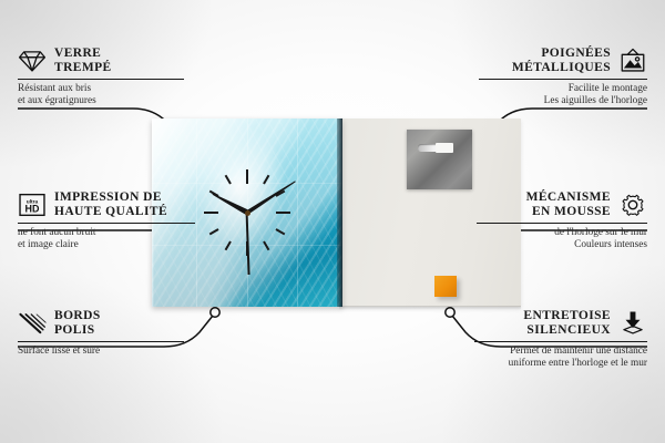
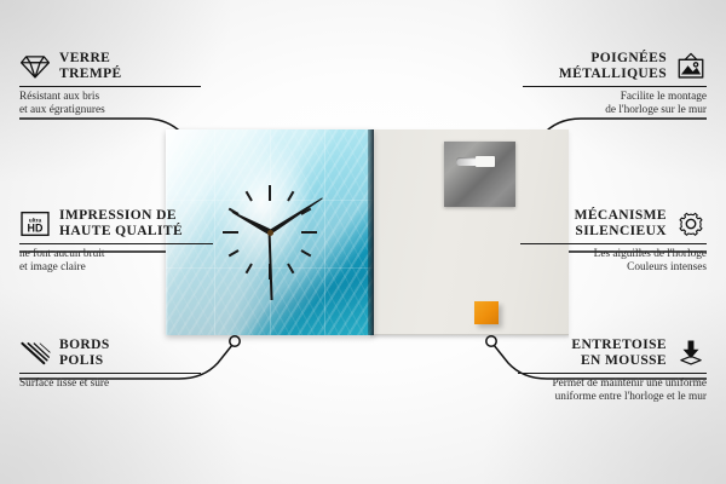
  VERRE
  TREMPÉ
  Résistant aux bris
  et aux égratignures
  HD
  IMPRESSION DE
  HAUTE QUALITÉ
  ne font aucun bruit
  et image claire
  BORDS
  POLIS
  Surface lisse et sûre
  POIGNÉES
  MÉTALLIQUES
  Facilite le montage
- Les aiguilles de l'horloge
+ de l'horloge sur le mur
  MÉCANISME
- EN MOUSSE
+ SILENCIEUX
- de l'horloge sur le mur
+ Les aiguilles de l'horloge
  Couleurs intenses
  ENTRETOISE
- SILENCIEUX
+ EN MOUSSE
- Permet de maintenir une distance
+ Permet de maintenir une uniforme
  uniforme entre l'horloge et le mur
